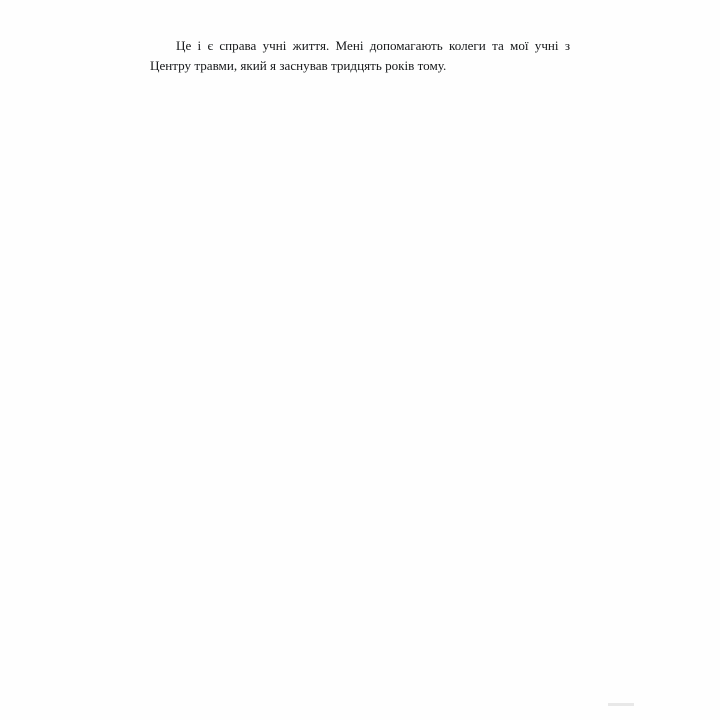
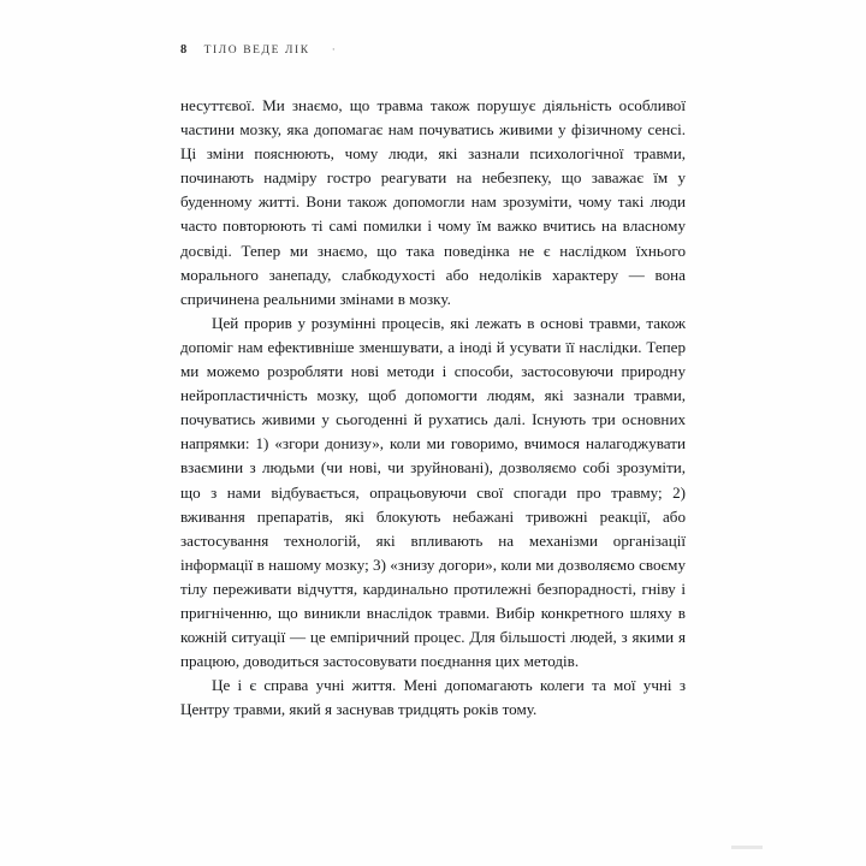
+ 8
+ ТІЛО ВЕДЕ ЛІК
+ ·
+ несуттєвої. Ми знаємо, що травма також порушує діяльність особливої частини мозку, яка допомагає нам почуватись живими у фізичному сенсі. Ці зміни пояснюють, чому люди, які зазнали психологічної травми, починають надміру гостро реагувати на небезпеку, що заважає їм у буденному житті. Вони також допомогли нам зрозуміти, чому такі люди часто повторюють ті самі помилки і чому їм важко вчитись на власному досвіді. Тепер ми знаємо, що така поведінка не є наслідком їхнього морального занепаду, слабкодухості або недоліків характеру — вона спричинена реальними змінами в мозку.
+ Цей прорив у розумінні процесів, які лежать в основі травми, також допоміг нам ефективніше зменшувати, а іноді й усувати її наслідки. Тепер ми можемо розробляти нові методи і способи, застосовуючи природну нейропластичність мозку, щоб допомогти людям, які зазнали травми, почуватись живими у сьогоденні й рухатись далі. Існують три основних напрямки: 1) «згори донизу», коли ми говоримо, вчимося налагоджувати взаємини з людьми (чи нові, чи зруйновані), дозволяємо собі зрозуміти, що з нами відбувається, опрацьовуючи свої спогади про травму; 2) вживання препаратів, які блокують небажані тривожні реакції, або застосування технологій, які впливають на механізми організації інформації в нашому мозку; 3) «знизу догори», коли ми дозволяємо своєму тілу переживати відчуття, кардинально протилежні безпорадності, гніву і пригніченню, що виникли внаслідок травми. Вибір конкретного шляху в кожній ситуації — це емпіричний процес. Для більшості людей, з якими я працюю, доводиться застосовувати поєднання цих методів.
  Це і є справа учні життя. Мені допомагають колеги та мої учні з Центру травми, який я заснував тридцять років тому.
